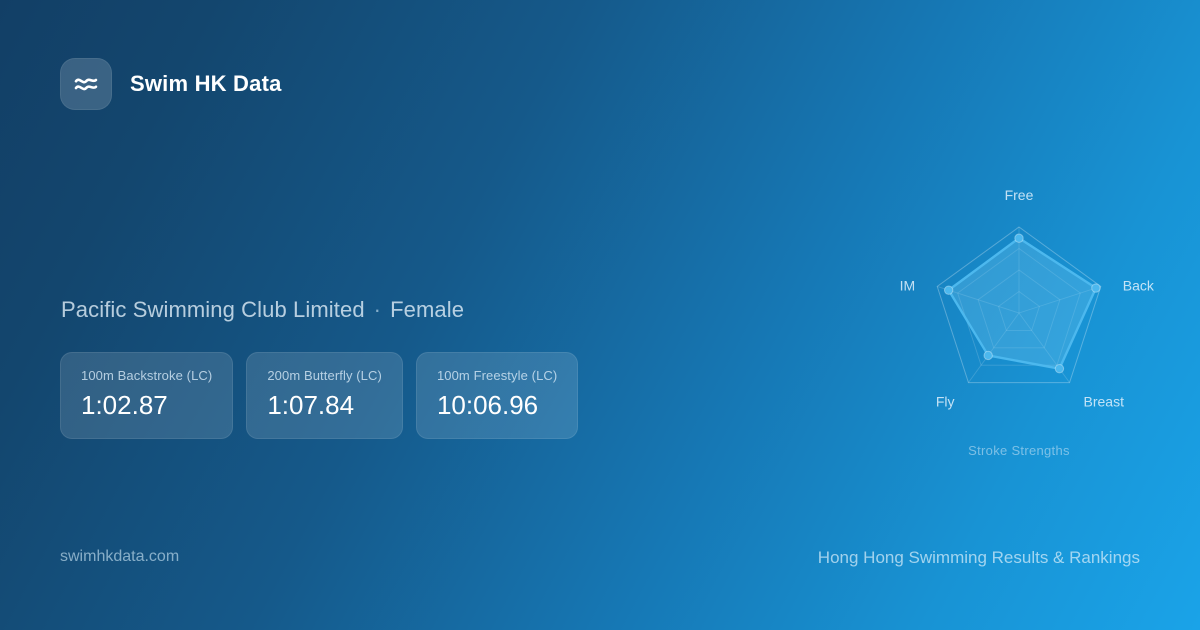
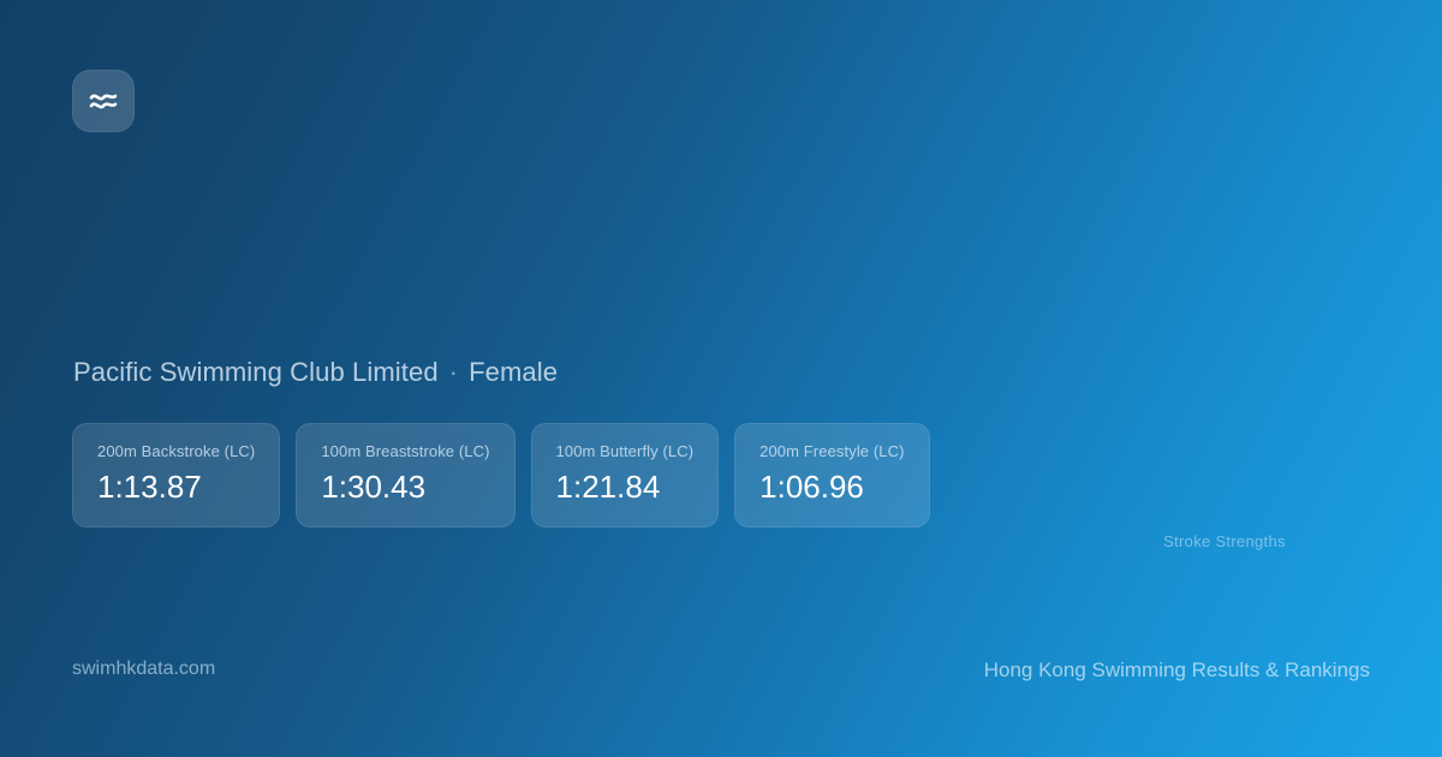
- Swim HK Data
  Pacific Swimming Club Limited · Female
- 100m Backstroke (LC)
+ 200m Backstroke (LC)
- 1:02.87
+ 1:13.87
+ 100m Breaststroke (LC)
+ 1:30.43
- 200m Butterfly (LC)
+ 100m Butterfly (LC)
- 1:07.84
+ 1:21.84
- 100m Freestyle (LC)
+ 200m Freestyle (LC)
- 10:06.96
+ 1:06.96
- Free
- Back
- Breast
- Fly
- IM
  Stroke Strengths
  swimhkdata.com
- Hong Hong Swimming Results & Rankings
+ Hong Kong Swimming Results & Rankings
